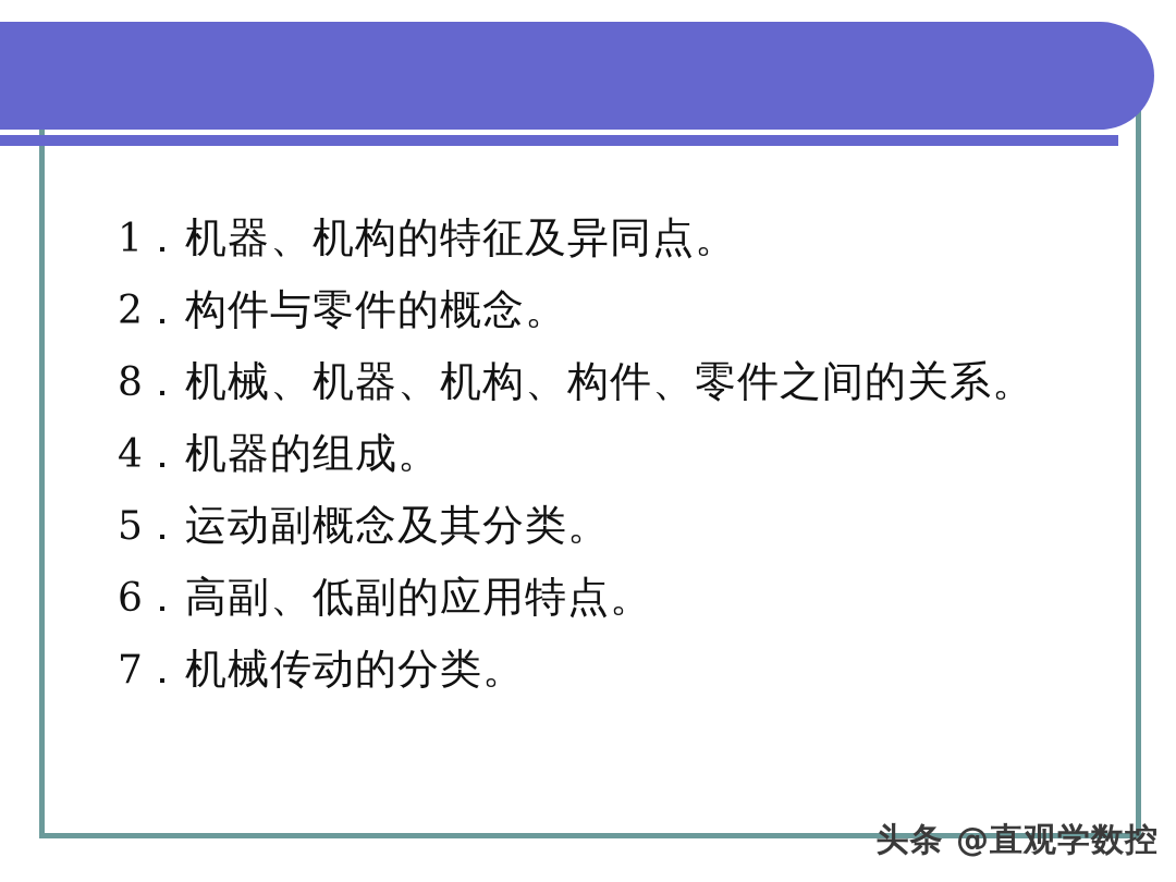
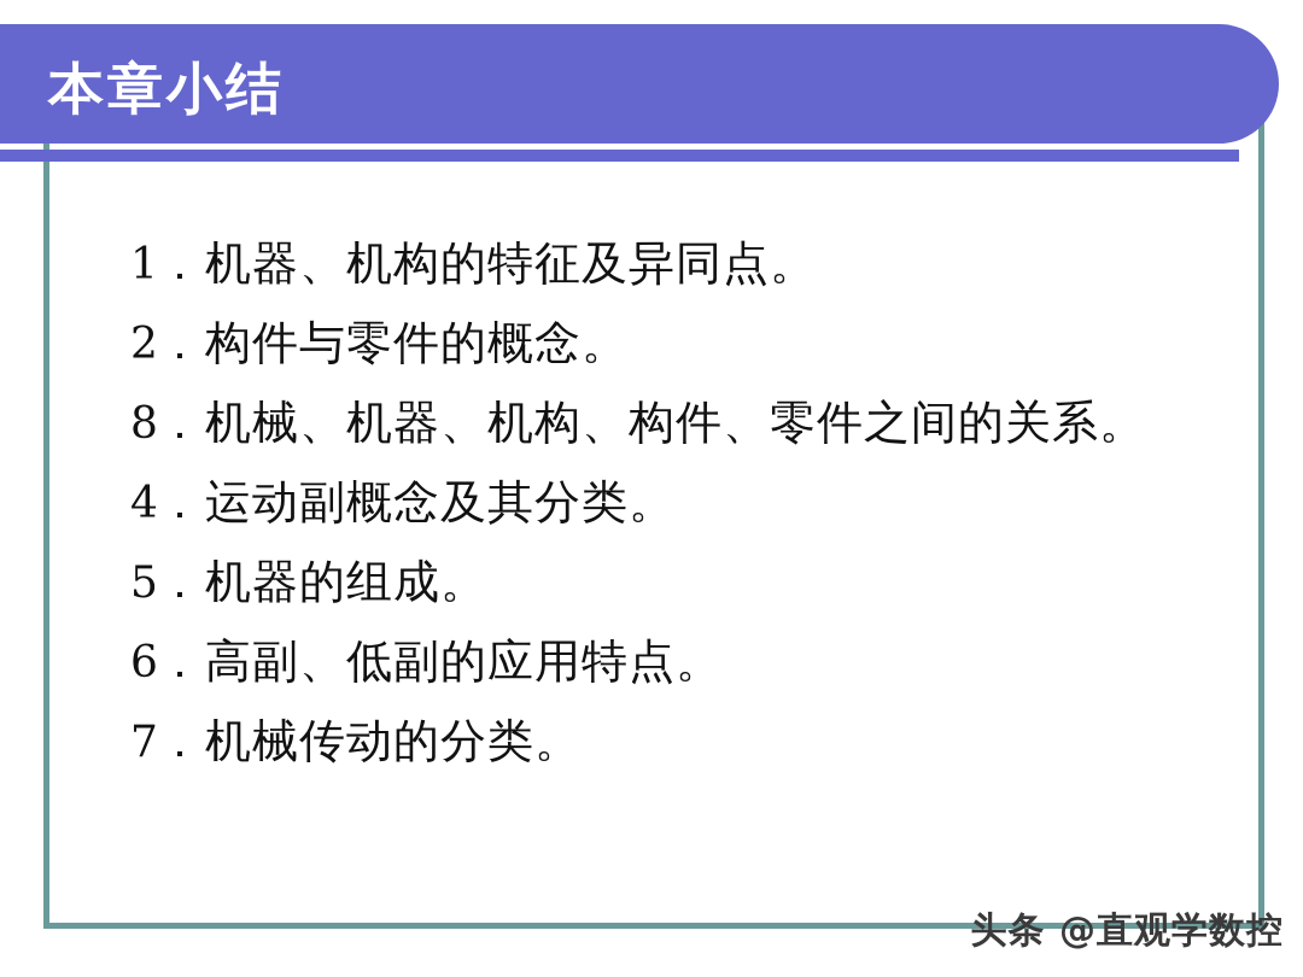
+ 本章小结
  1．
  机器、机构的特征及异同点。
  2．
  构件与零件的概念。
  8．
  机械、机器、机构、构件、零件之间的关系。
  4．
- 机器的组成。
+ 运动副概念及其分类。
  5．
- 运动副概念及其分类。
+ 机器的组成。
  6．
  高副、低副的应用特点。
  7．
  机械传动的分类。
  头条 @直观学数控
